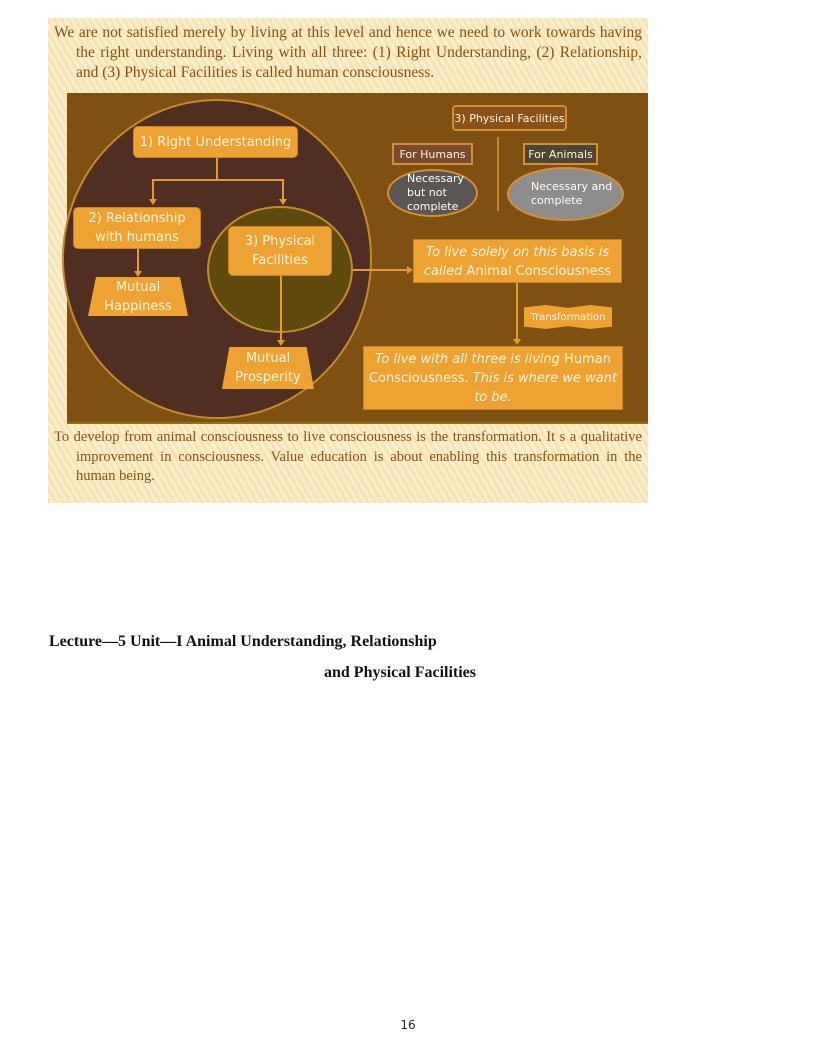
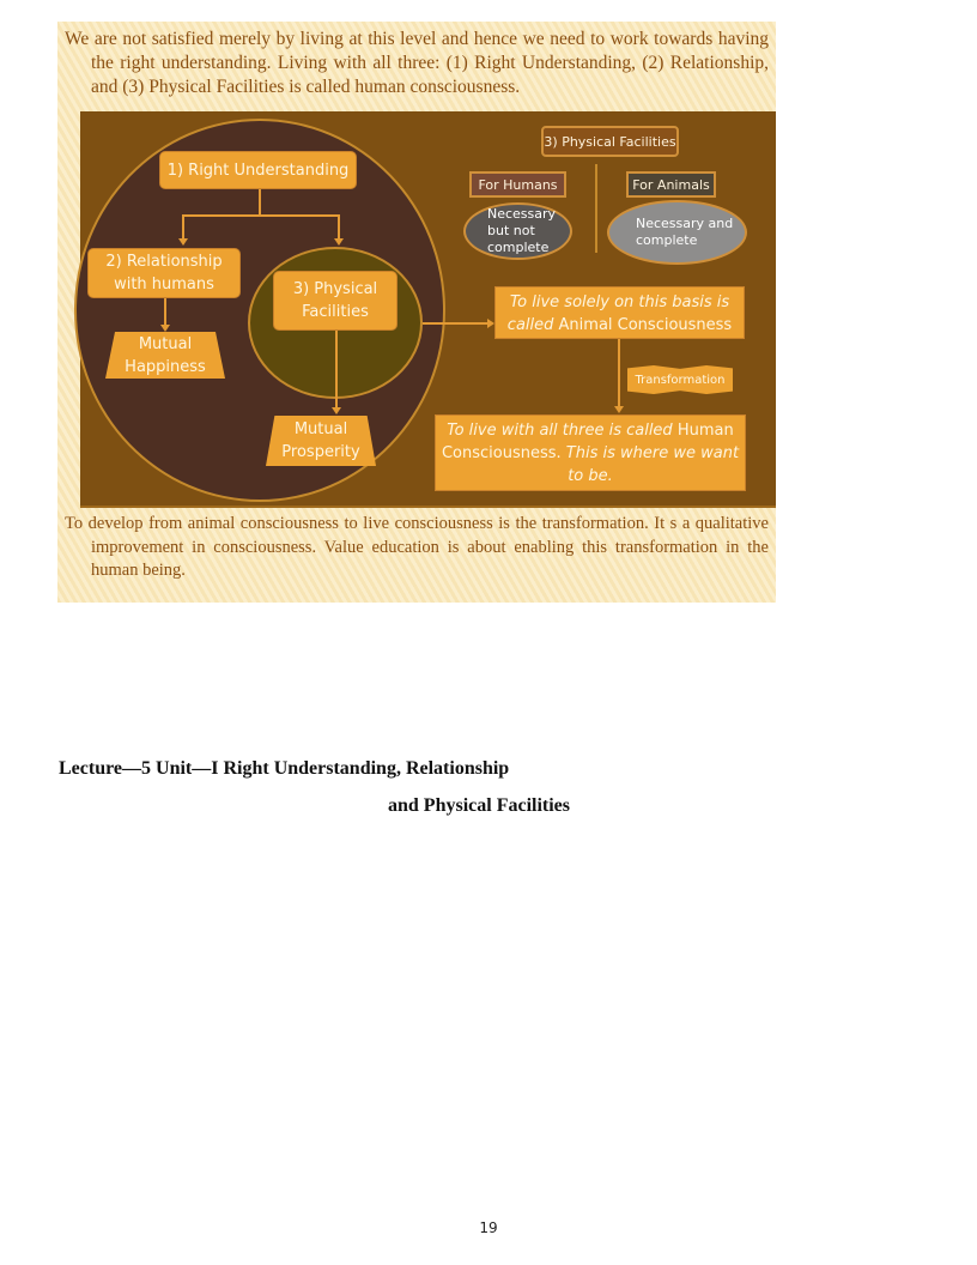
  We are not satisfied merely by living at this level and hence we need to work towards having the right understanding. Living with all three: (1) Right Understanding, (2) Relationship, and (3) Physical Facilities is called human consciousness.
  1) Right Understanding
  2) Relationship with humans
  3) Physical Facilities
  Mutual Happiness
  Mutual Prosperity
  3) Physical Facilities
  For Humans
  For Animals
  Necessary but not complete
  Necessary and complete
  To live solely on this basis is called Animal Consciousness
  Transformation
- To live with all three is living Human Consciousness. This is where we want to be.
+ To live with all three is called Human Consciousness. This is where we want to be.
  To develop from animal consciousness to live consciousness is the transformation. It s a qualitative improvement in consciousness. Value education is about enabling this transformation in the human being.
- Lecture—5 Unit—I Animal Understanding, Relationship
+ Lecture—5 Unit—I Right Understanding, Relationship
  and Physical Facilities
- 16
+ 19
